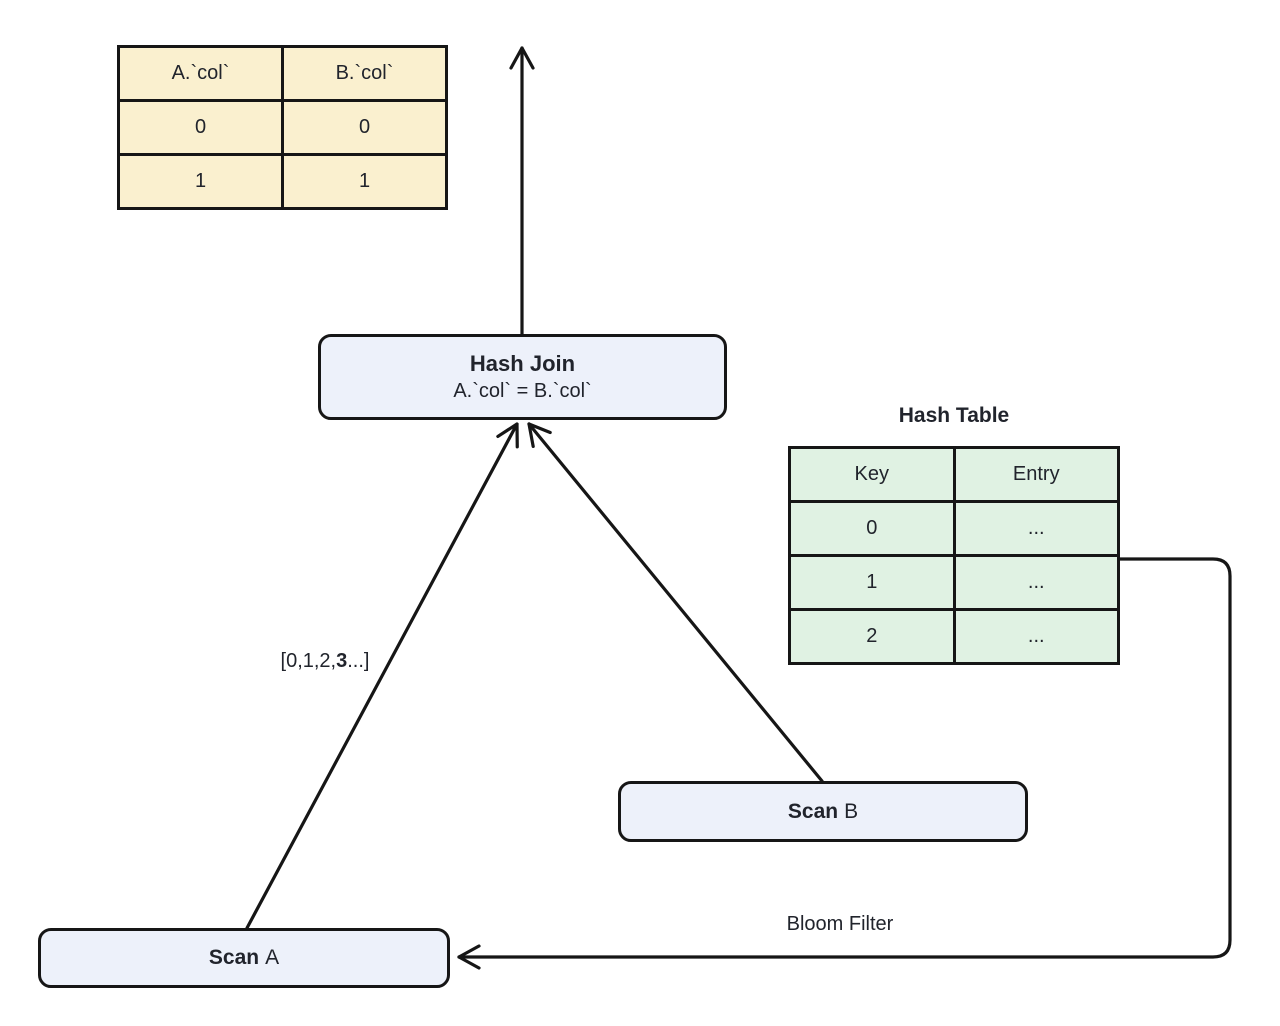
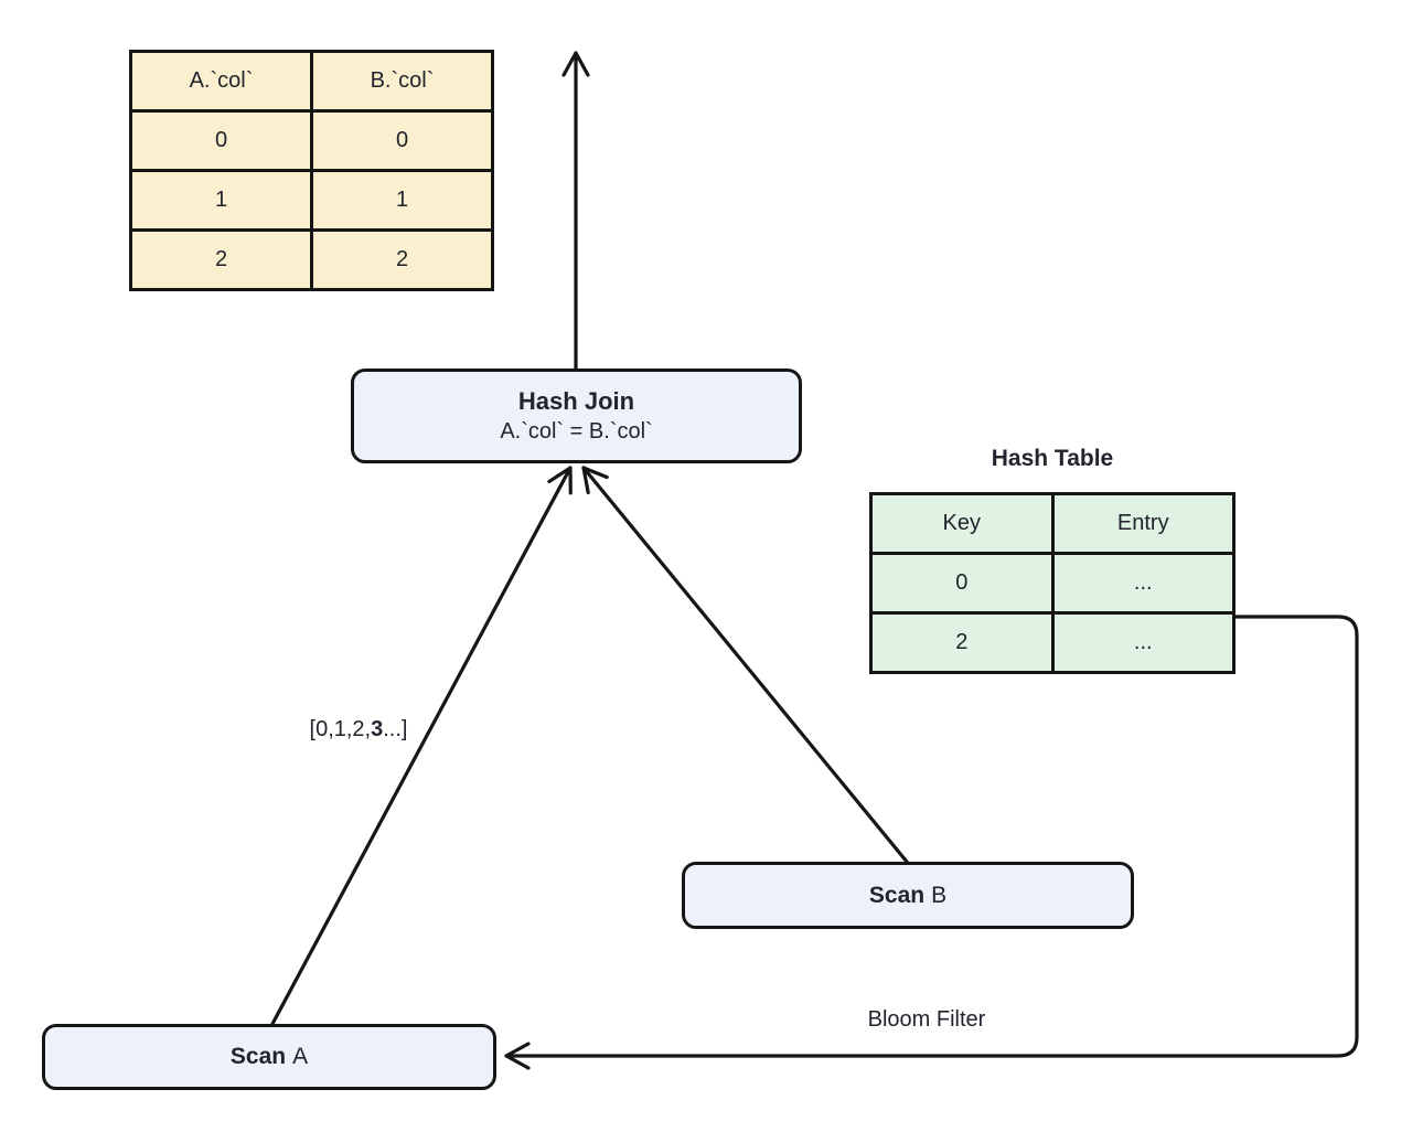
  A.`col`	B.`col`
  0	0
  1	1
+ 2	2
  Hash Join
  A.`col` = B.`col`
  Hash Table
  Key	Entry
  0	...
- 1	...
  2	...
  Scan
  B
  Scan
  A
  [0,1,2,3...]
  Bloom Filter
